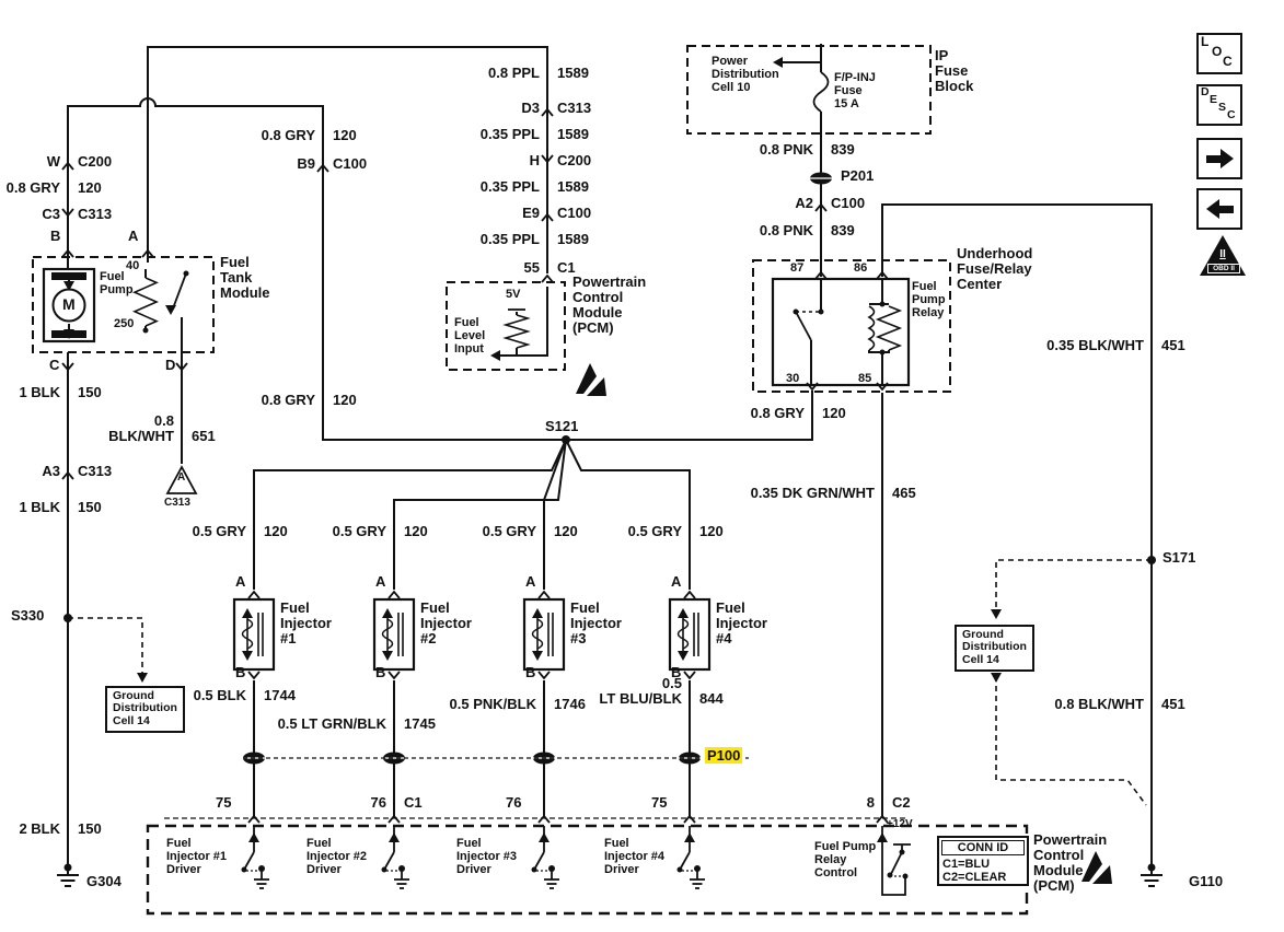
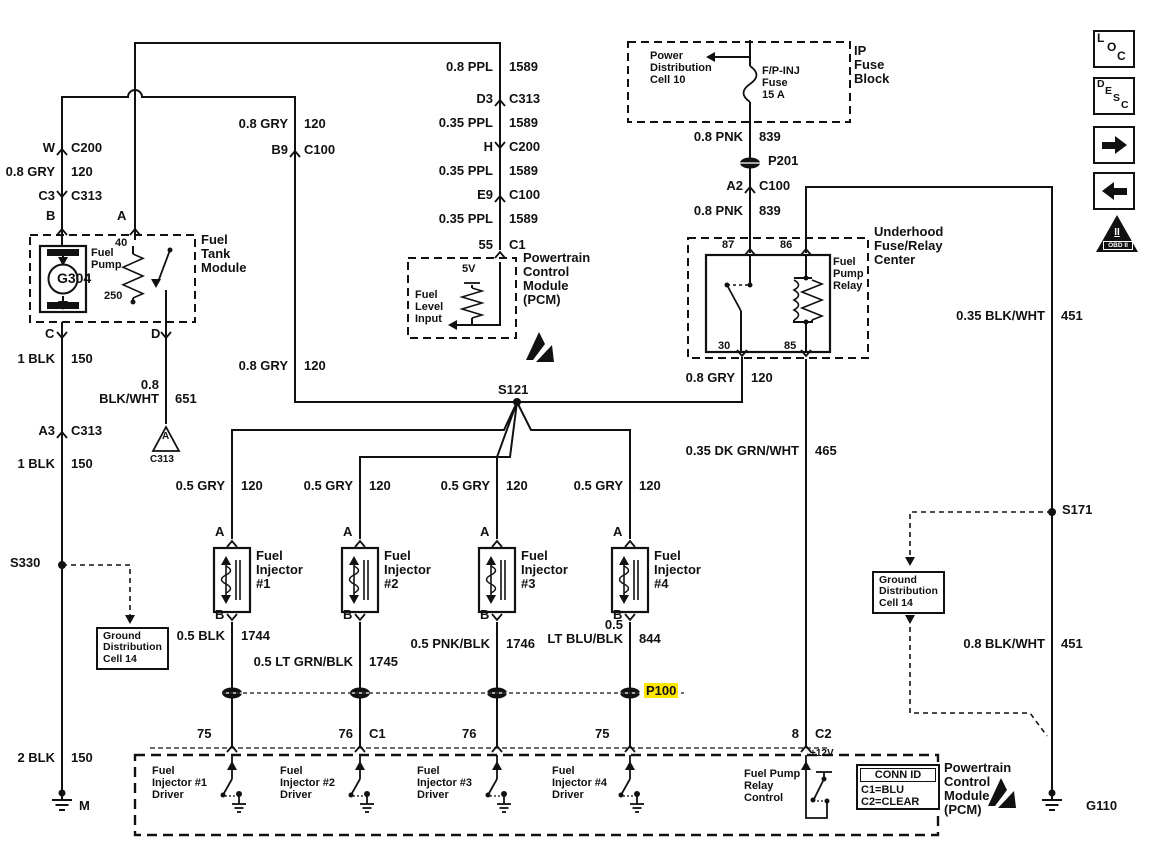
  CONN ID
  C1=BLU
  C2=CLEAR
  L
  O
  C
  D
  E
  S
  C
  II
  0.8 PPL
  1589
  D3
  C313
  0.35 PPL
  1589
  H
  C200
  0.35 PPL
  1589
  E9
  C100
  0.35 PPL
  1589
  55
  C1
  W
  C200
  0.8 GRY
  120
  C3
  C313
  1 BLK
  150
  A3
  C313
  1 BLK
  150
  2 BLK
  150
  0.8
  BLK/WHT
  651
  0.8 GRY
  120
  B9
  C100
  0.8 GRY
  120
  0.8 PNK
  839
  A2
  C100
  0.8 PNK
  839
  0.8 GRY
  120
  0.35 DK GRN/WHT
  465
  0.35 BLK/WHT
  451
  0.8 BLK/WHT
  451
  0.5 GRY
  120
  0.5 GRY
  120
  0.5 GRY
  120
  0.5 GRY
  120
  0.5 BLK
  1744
  0.5 LT GRN/BLK
  1745
  0.5 PNK/BLK
  1746
  0.5
  LT BLU/BLK
  844
  76
  C1
  8
  C2
  75
  76
  75
  P201
  S121
  S330
  S171
- G304
+ M
  G110
  P100
  B
  A
  C
  D
  87
  86
  30
  85
  40
  250
- M
+ G304
  5V
  +12V
  A
  C313
  Fuel
  Pump
  Fuel
  Tank
  Module
  Fuel
  Level
  Input
  Powertrain
  Control
  Module
  (PCM)
  Underhood
  Fuse/Relay
  Center
  Fuel
  Pump
  Relay
  IP
  Fuse
  Block
  Power
  Distribution
  Cell 10
  F/P-INJ
  Fuse
  15 A
  Fuel
  Injector
  #1
  Fuel
  Injector
  #2
  Fuel
  Injector
  #3
  Fuel
  Injector
  #4
  A
  A
  A
  A
  B
  B
  B
  B
  Fuel
  Injector #1
  Driver
  Fuel
  Injector #2
  Driver
  Fuel
  Injector #3
  Driver
  Fuel
  Injector #4
  Driver
  Fuel Pump
  Relay
  Control
  Powertrain
  Control
  Module
  (PCM)
  Ground
  Distribution
  Cell 14
  Ground
  Distribution
  Cell 14
